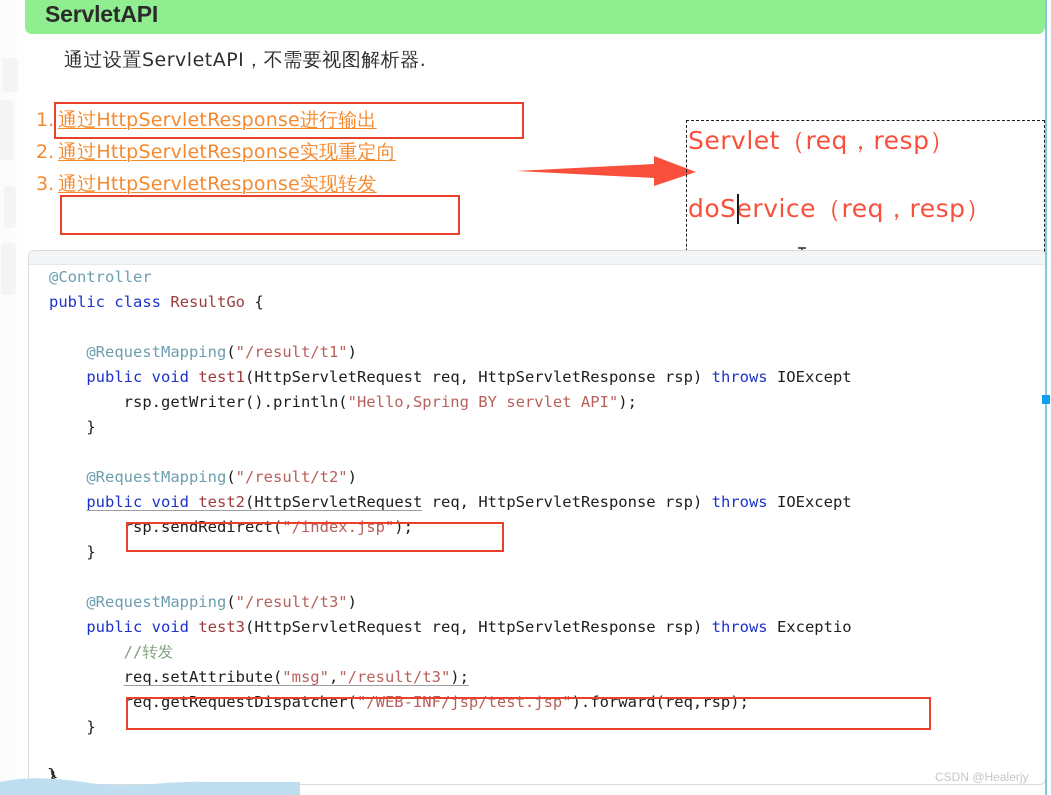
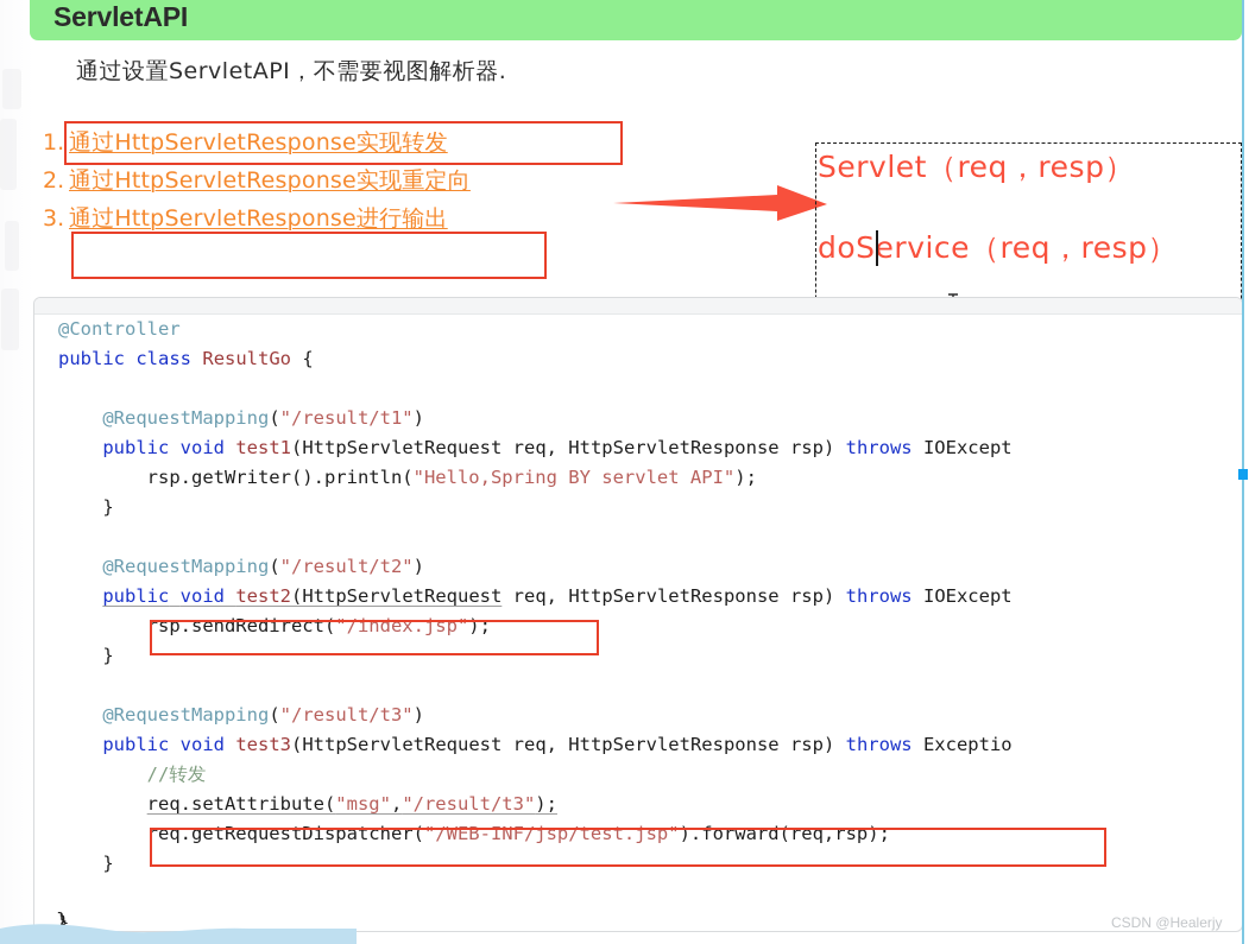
  ServletAPI
  通过设置ServletAPI，不需要视图解析器.
- 1. 通过HttpServletResponse进行输出
+ 1. 通过HttpServletResponse实现转发
  2. 通过HttpServletResponse实现重定向
- 3. 通过HttpServletResponse实现转发
+ 3. 通过HttpServletResponse进行输出
  Servlet（req，resp）
  doService（req，resp）
  @Controller public class ResultGo { @RequestMapping("/result/t1") public void test1(HttpServletRequest req, HttpServletResponse rsp) throws IOExcept rsp.getWriter().println("Hello,Spring BY servlet API"); } @RequestMapping("/result/t2") public void test2(HttpServletRequest req, HttpServletResponse rsp) throws IOExcept rsp.sendRedirect("/index.jsp"); } @RequestMapping("/result/t3") public void test3(HttpServletRequest req, HttpServletResponse rsp) throws Exceptio //转发 req.setAttribute("msg","/result/t3"); req.getRequestDispatcher("/WEB-INF/jsp/test.jsp").forward(req,rsp); } }
  }
  CSDN @Healerjy
